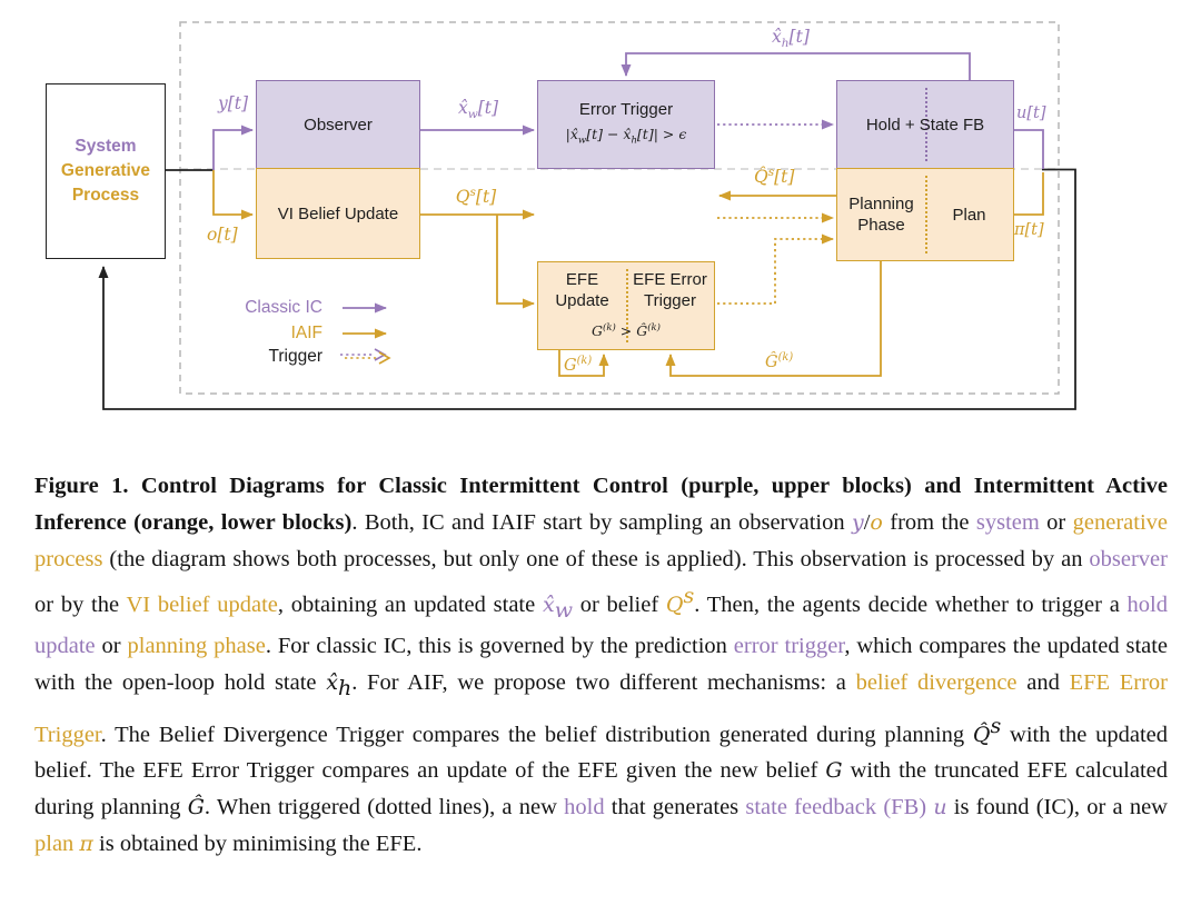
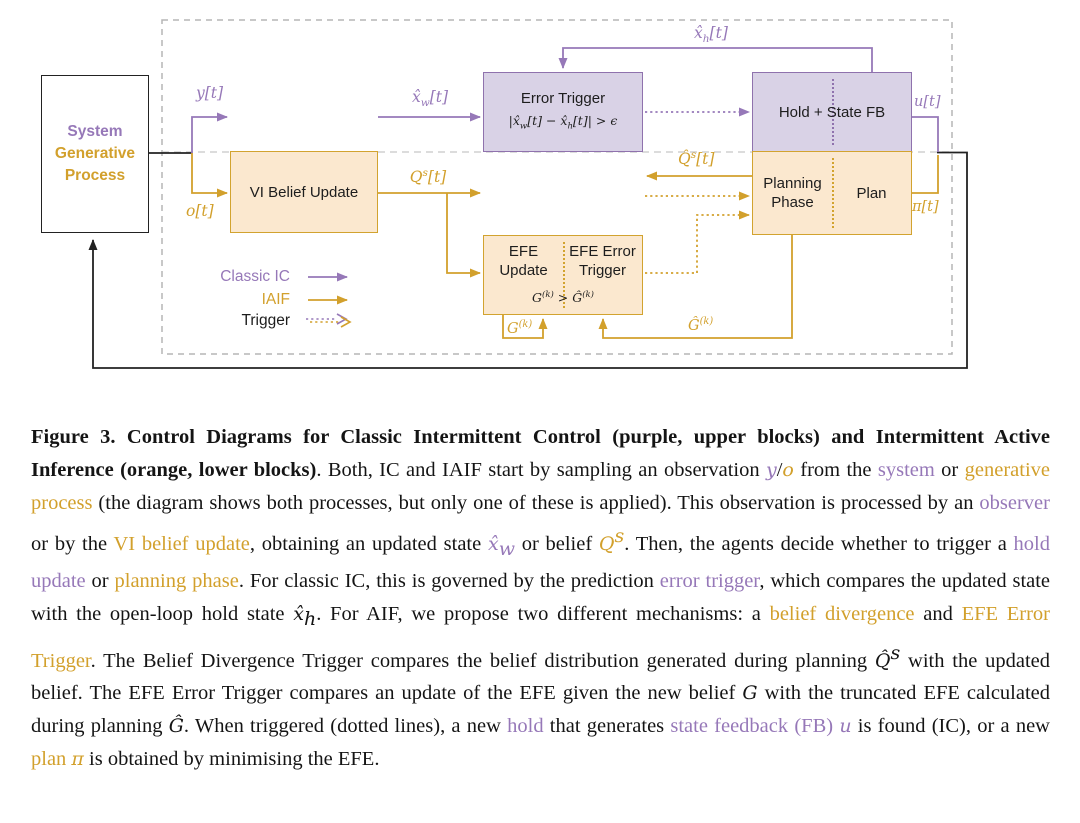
  System
  Generative
  Process
- Observer
  VI Belief Update
  Error Trigger
  |x̂w[t] − x̂h[t]| > ϵ
  EFE Update
  EFE Error Trigger
  G(k) > Ĝ(k)
  Hold + State FB
  Planning Phase
  Plan
  y[t]
  o[t]
  x̂w[t]
  Qs[t]
  x̂h[t]
  Q̂s[t]
  u[t]
  π[t]
  G(k)
  Ĝ(k)
  Classic IC
  IAIF
  Trigger
- Figure 1. Control Diagrams for Classic Intermittent Control (purple, upper blocks) and Intermittent Active Inference (orange, lower blocks). Both, IC and IAIF start by sampling an observation y/o from the system or generative process (the diagram shows both processes, but only one of these is applied). This observation is processed by an observer or by the VI belief update, obtaining an updated state x̂w or belief Qs. Then, the agents decide whether to trigger a hold update or planning phase. For classic IC, this is governed by the prediction error trigger, which compares the updated state with the open-loop hold state x̂h. For AIF, we propose two different mechanisms: a belief divergence and EFE Error Trigger. The Belief Divergence Trigger compares the belief distribution generated during planning Q̂s with the updated belief. The EFE Error Trigger compares an update of the EFE given the new belief G with the truncated EFE calculated during planning Ĝ. When triggered (dotted lines), a new hold that generates state feedback (FB) u is found (IC), or a new plan π is obtained by minimising the EFE.
+ Figure 3. Control Diagrams for Classic Intermittent Control (purple, upper blocks) and Intermittent Active Inference (orange, lower blocks). Both, IC and IAIF start by sampling an observation y/o from the system or generative process (the diagram shows both processes, but only one of these is applied). This observation is processed by an observer or by the VI belief update, obtaining an updated state x̂w or belief Qs. Then, the agents decide whether to trigger a hold update or planning phase. For classic IC, this is governed by the prediction error trigger, which compares the updated state with the open-loop hold state x̂h. For AIF, we propose two different mechanisms: a belief divergence and EFE Error Trigger. The Belief Divergence Trigger compares the belief distribution generated during planning Q̂s with the updated belief. The EFE Error Trigger compares an update of the EFE given the new belief G with the truncated EFE calculated during planning Ĝ. When triggered (dotted lines), a new hold that generates state feedback (FB) u is found (IC), or a new plan π is obtained by minimising the EFE.
